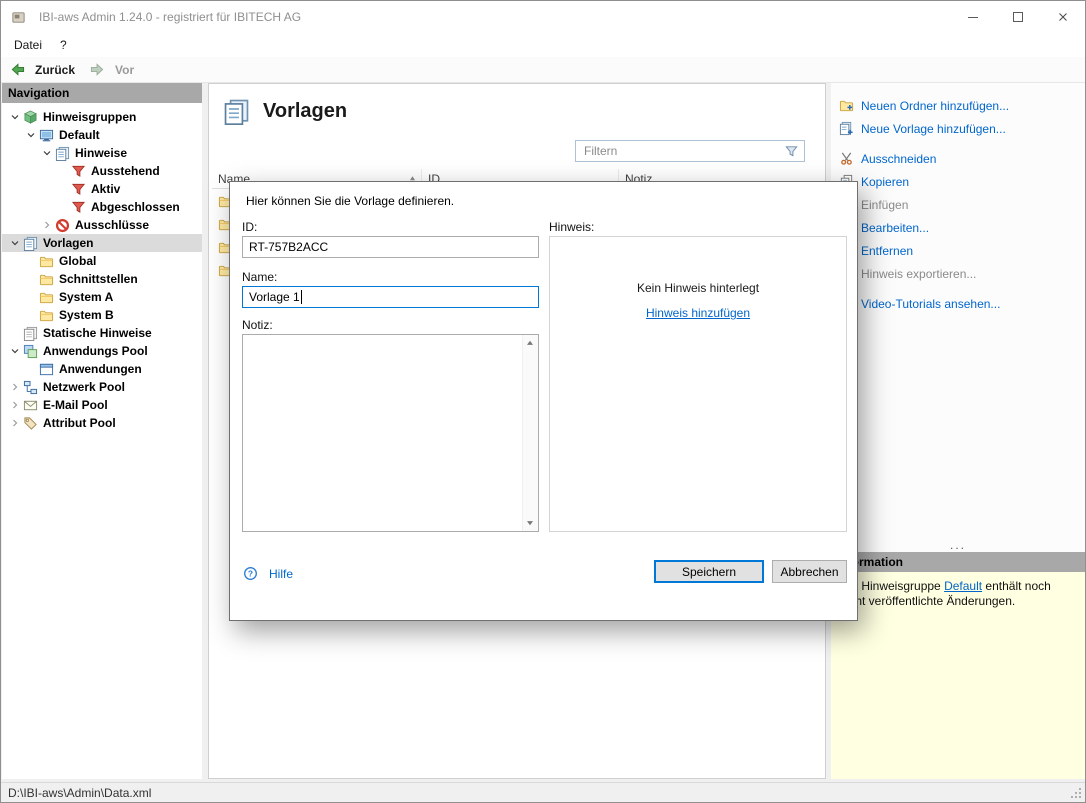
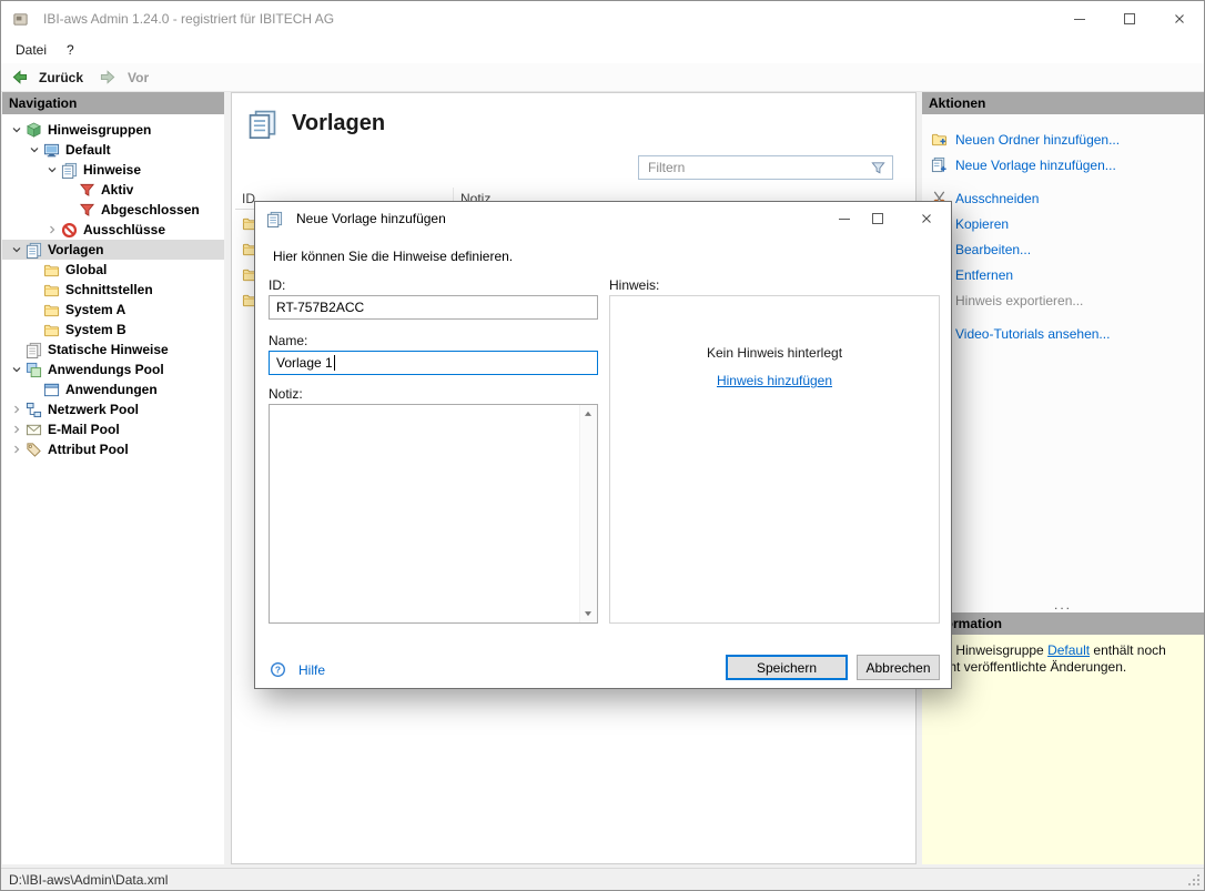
  IBI-aws Admin 1.24.0 - registriert für IBITECH AG
  Datei
  ?
  Zurück
  Vor
  Navigation
  Hinweisgruppen
  Default
  Hinweise
- Ausstehend
  Aktiv
  Abgeschlossen
  Ausschlüsse
  Vorlagen
  Global
  Schnittstellen
  System A
  System B
  Statische Hinweise
  Anwendungs Pool
  Anwendungen
  Netzwerk Pool
  E-Mail Pool
  Attribut Pool
  Vorlagen
  Filtern
- Name
  ID
  Notiz
+ Aktionen
  Neuen Ordner hinzufügen...
  Neue Vorlage hinzufügen...
  Ausschneiden
  Kopieren
- Einfügen
  Bearbeiten...
  Entfernen
  Hinweis exportieren...
  Video-Tutorials ansehen...
  ...
  Hinweisgruppe Default enthält noch ht veröffentlichte Änderungen.
  D:\IBI-aws\Admin\Data.xml
+ Neue Vorlage hinzufügen
- Hier können Sie die Vorlage definieren.
+ Hier können Sie die Hinweise definieren.
  ID:
  RT-757B2ACC
  Hinweis:
  Kein Hinweis hinterlegt
  Hinweis hinzufügen
  Name:
  Vorlage 1
  Notiz:
  Hilfe
  Speichern
  Abbrechen
